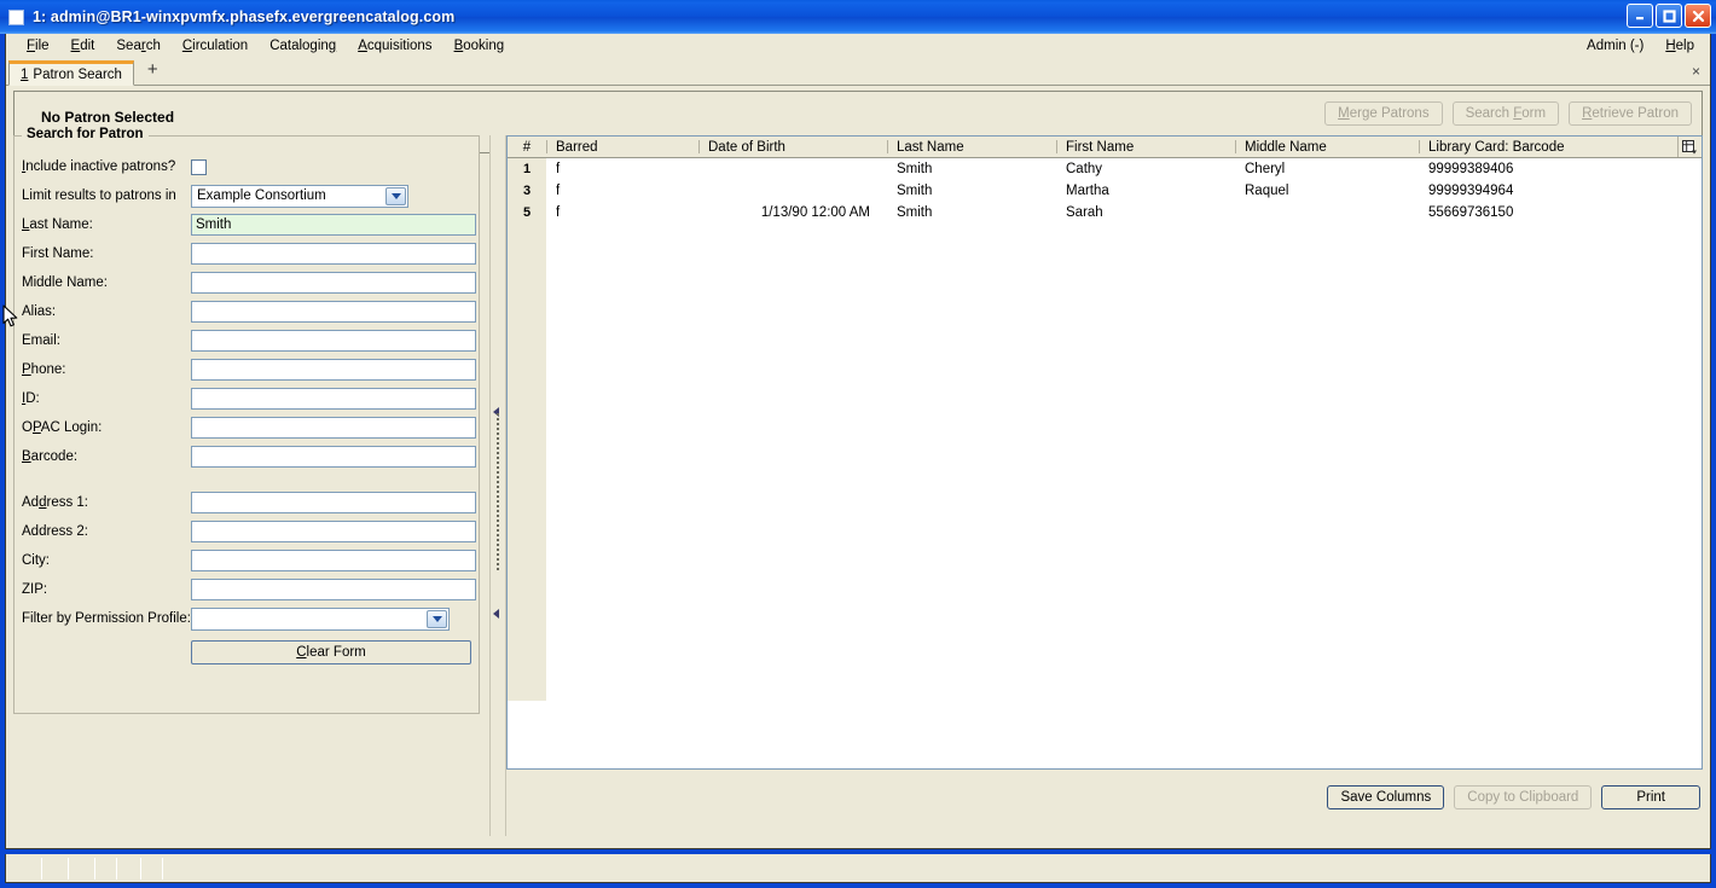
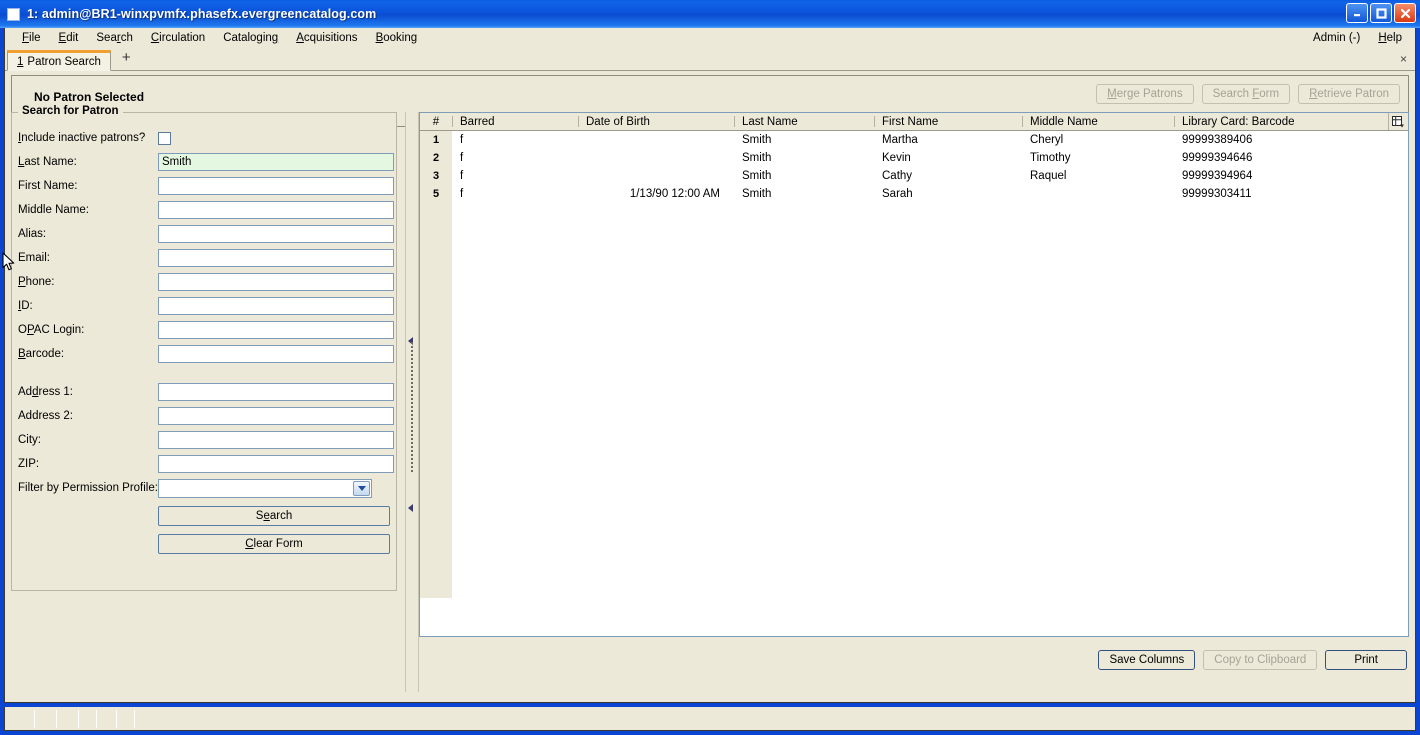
  1: admin@BR1-winxpvmfx.phasefx.evergreencatalog.com
  File
  Edit
  Search
  Circulation
  Cataloging
  Acquisitions
  Booking
  Admin (-)
  Help
  1
  Patron Search
  +
  ×
  No Patron Selected
  Merge Patrons
  Search Form
  Retrieve Patron
  Search for Patron
  Include inactive patrons?
- Limit results to patrons in
- Example Consortium
  Last Name:
  Smith
  First Name:
  Middle Name:
  Alias:
  Email:
  Phone:
  ID:
  OPAC Login:
  Barcode:
  Address 1:
  Address 2:
  City:
  ZIP:
  Filter by Permission Profile:
+ S
+ e
+ arch
  C
  lear Form
  #	Barred	Date of Birth	Last Name	First Name	Middle Name	Library Card: Barcode
- 1	f		Smith	Cathy	Cheryl	99999389406
+ 1	f		Smith	Martha	Cheryl	99999389406
+ 2	f		Smith	Kevin	Timothy	99999394646
- 3	f		Smith	Martha	Raquel	99999394964
+ 3	f		Smith	Cathy	Raquel	99999394964
- 5	f	1/13/90 12:00 AM	Smith	Sarah		55669736150
+ 5	f	1/13/90 12:00 AM	Smith	Sarah		99999303411
  Save Columns
  Copy to Clipboard
  Print
